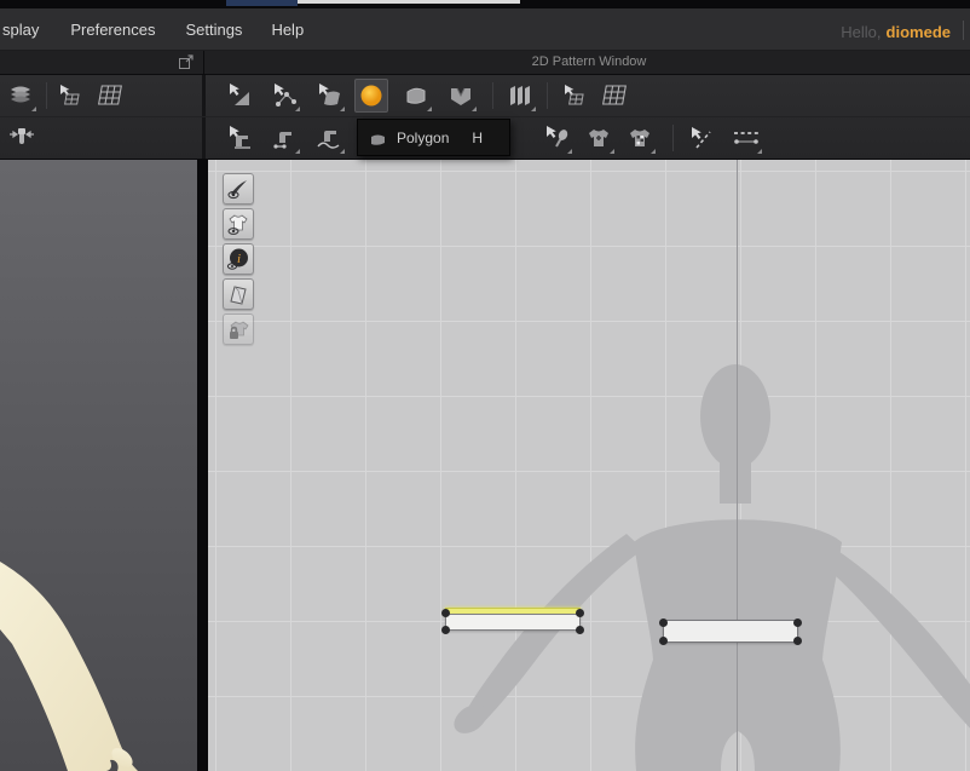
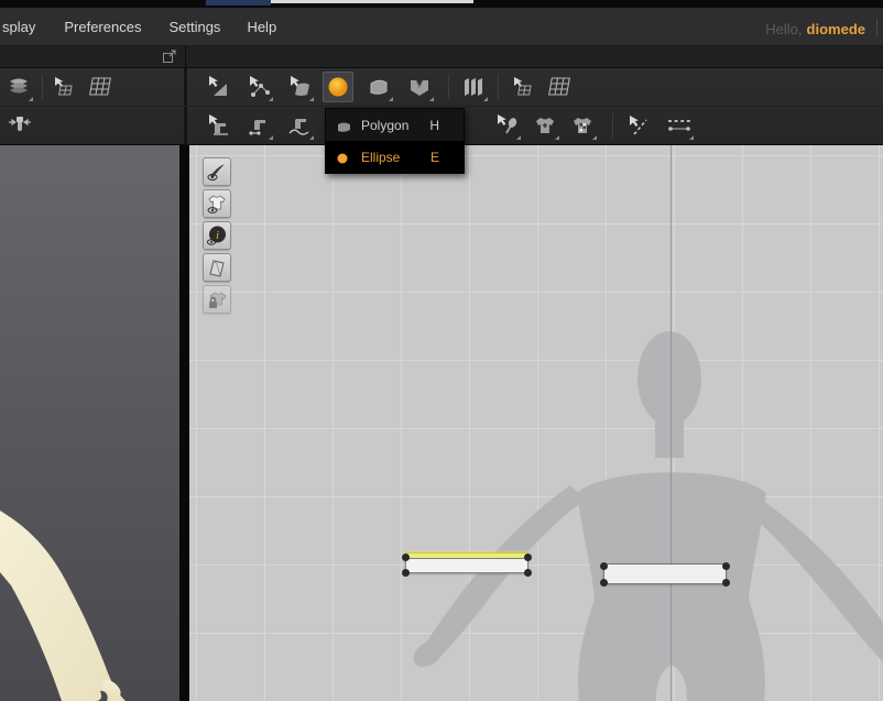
  splay
  Preferences
  Settings
  Help
  Hello, diomede
- 2D Pattern Window
  i
  Polygon
  H
+ Ellipse
+ E
